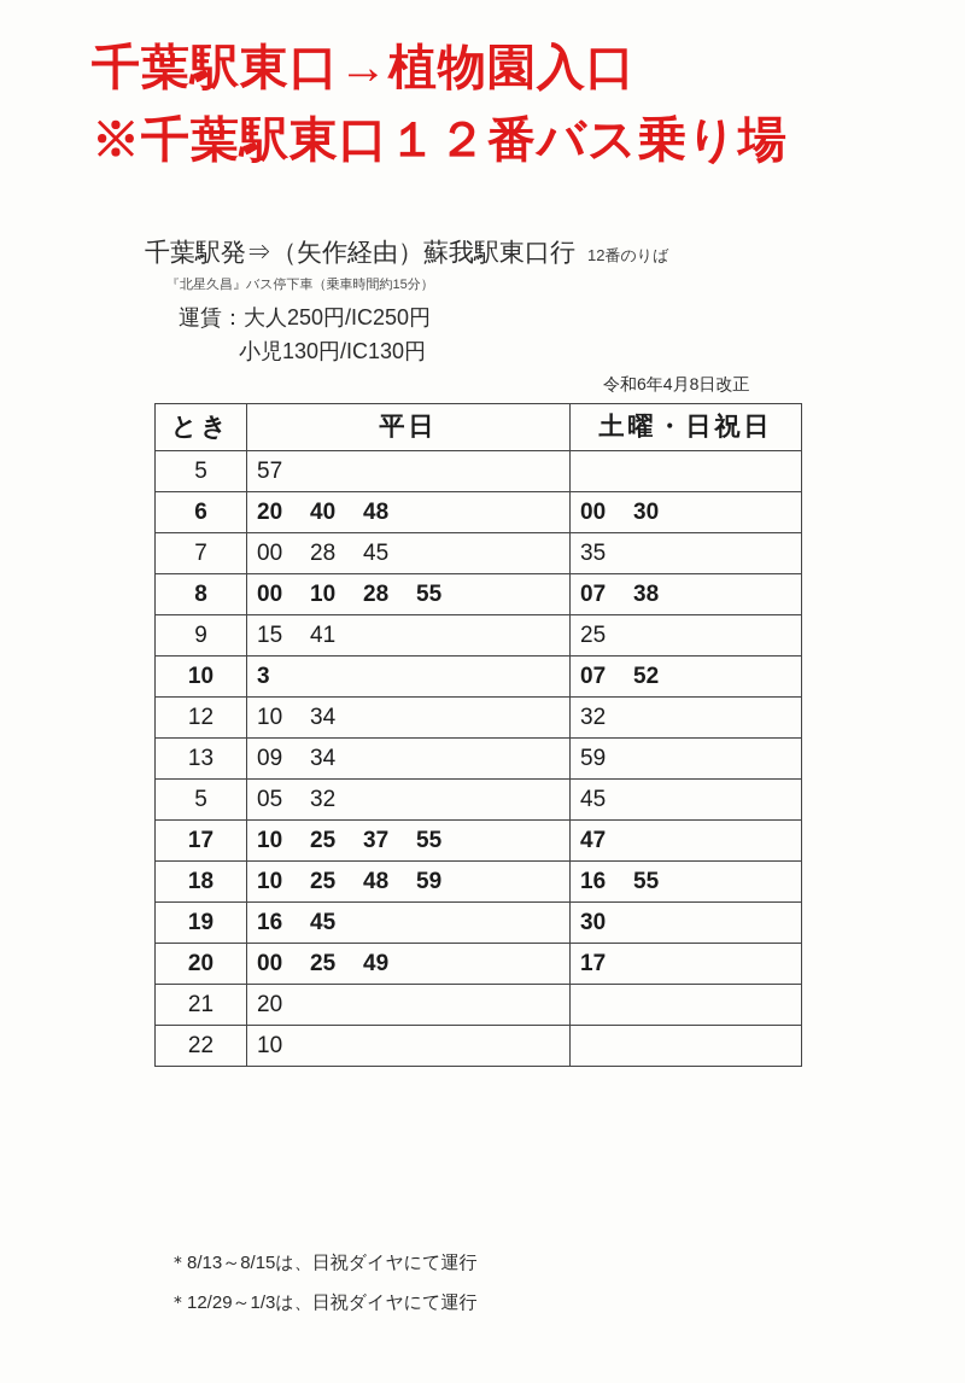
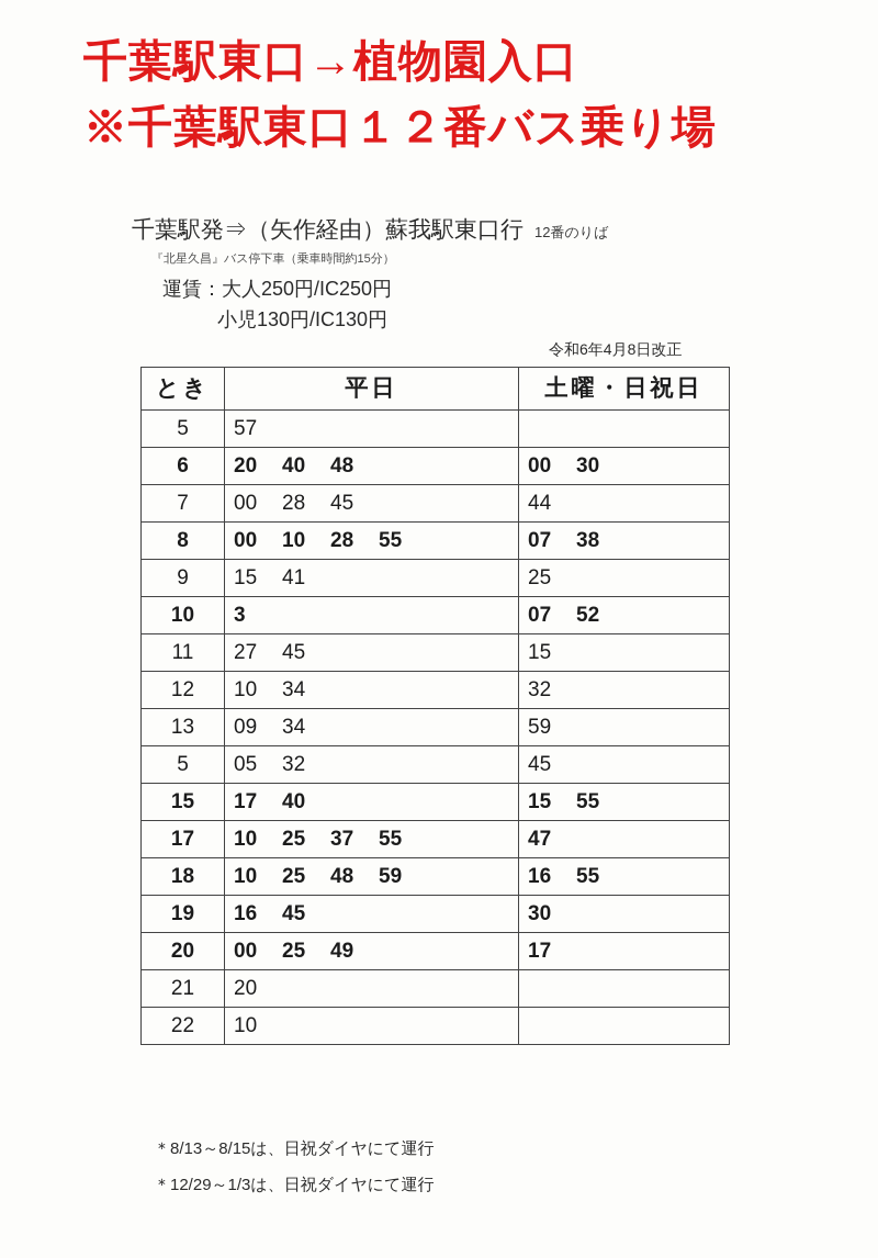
  千葉駅東口→植物園入口
  ※千葉駅東口１２番バス乗り場
  千葉駅発⇒（矢作経由）蘇我駅東口行 12番のりば
  『北星久昌』バス停下車（乗車時間約15分）
  運賃：大人250円/IC250円
  小児130円/IC130円
  令和6年4月8日改正
  とき	平日	土曜・日祝日
  5	57
  6	20 40 48	00 30
- 7	00 28 45	35
+ 7	00 28 45	44
  8	00 10 28 55	07 38
  9	15 41	25
  10	3	07 52
+ 11	27 45	15
  12	10 34	32
  13	09 34	59
  5	05 32	45
+ 15	17 40	15 55
  17	10 25 37 55	47
  18	10 25 48 59	16 55
  19	16 45	30
  20	00 25 49	17
  21	20
  22	10
  ＊8/13～8/15は、日祝ダイヤにて運行
  ＊12/29～1/3は、日祝ダイヤにて運行
